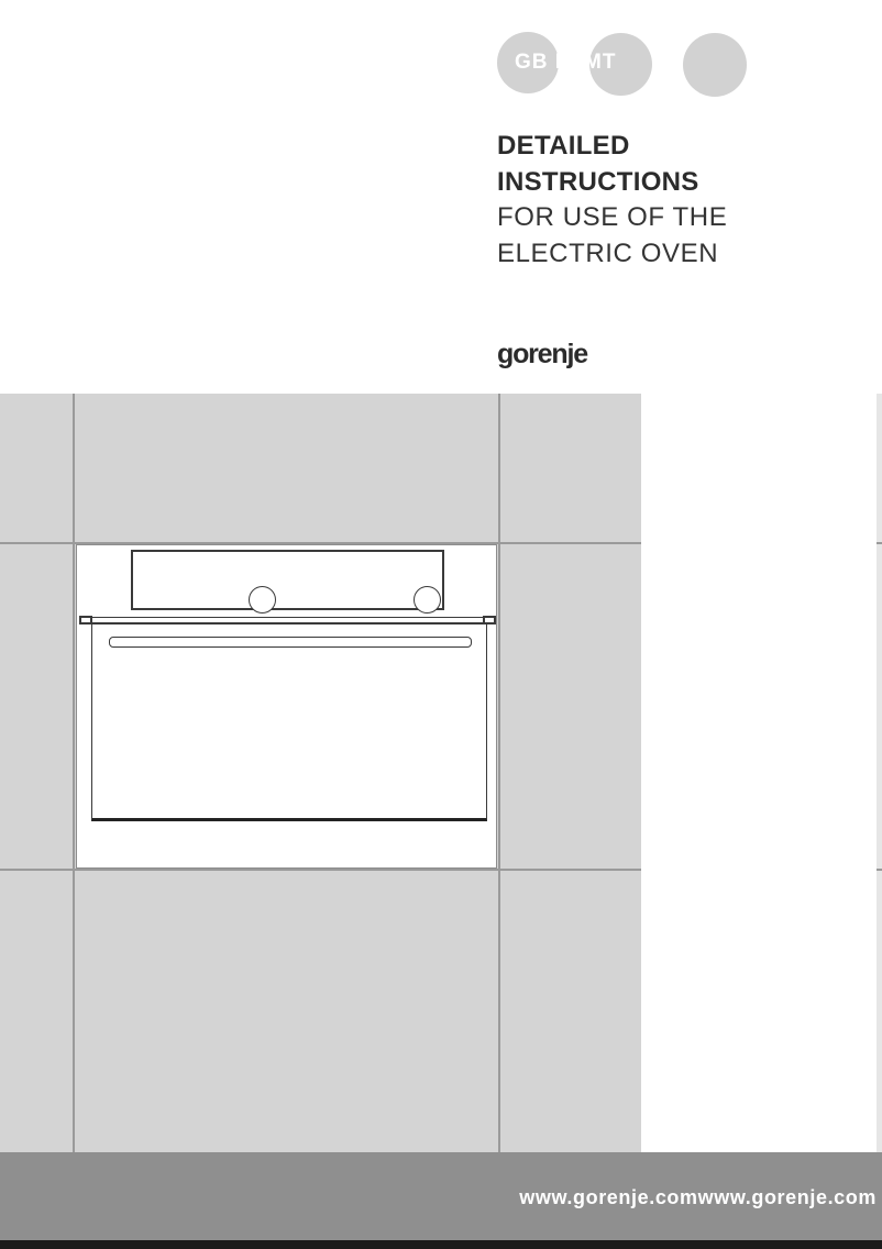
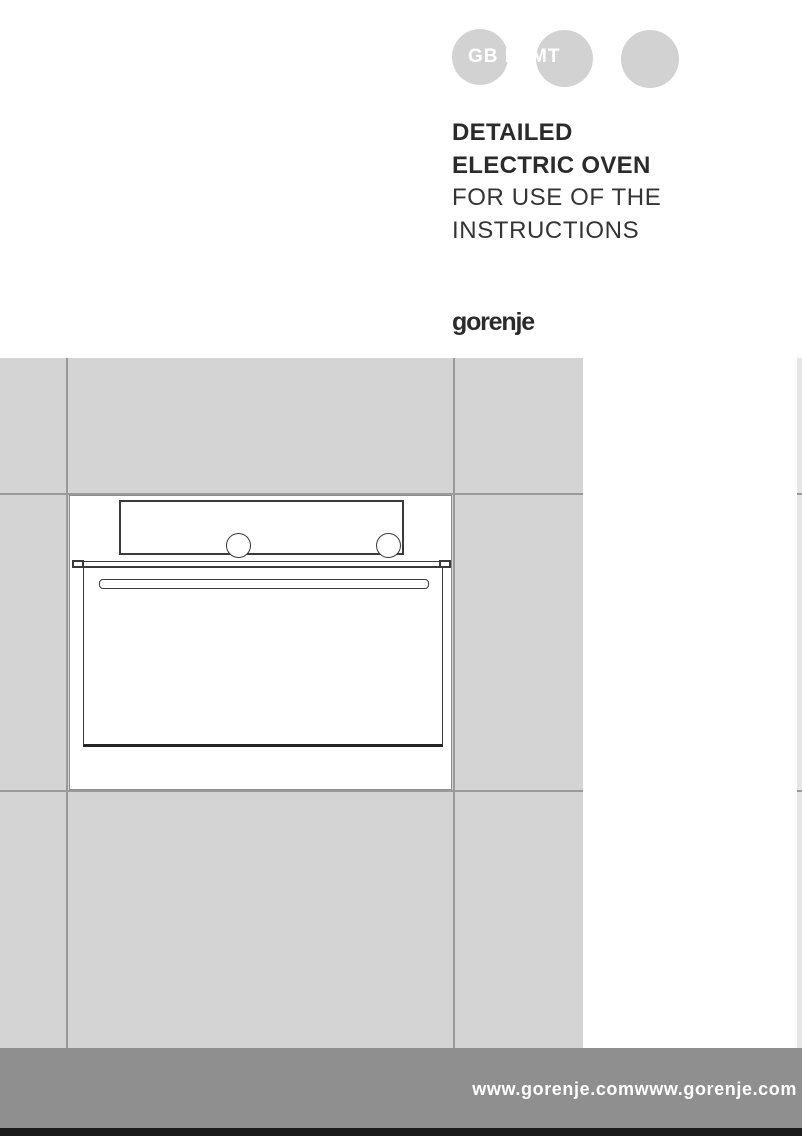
  GB IE MT
  DETAILED
- INSTRUCTIONS
+ ELECTRIC OVEN
  FOR USE OF THE
- ELECTRIC OVEN
+ INSTRUCTIONS
  gorenje
  www.gorenje.comwww.gorenje.com
